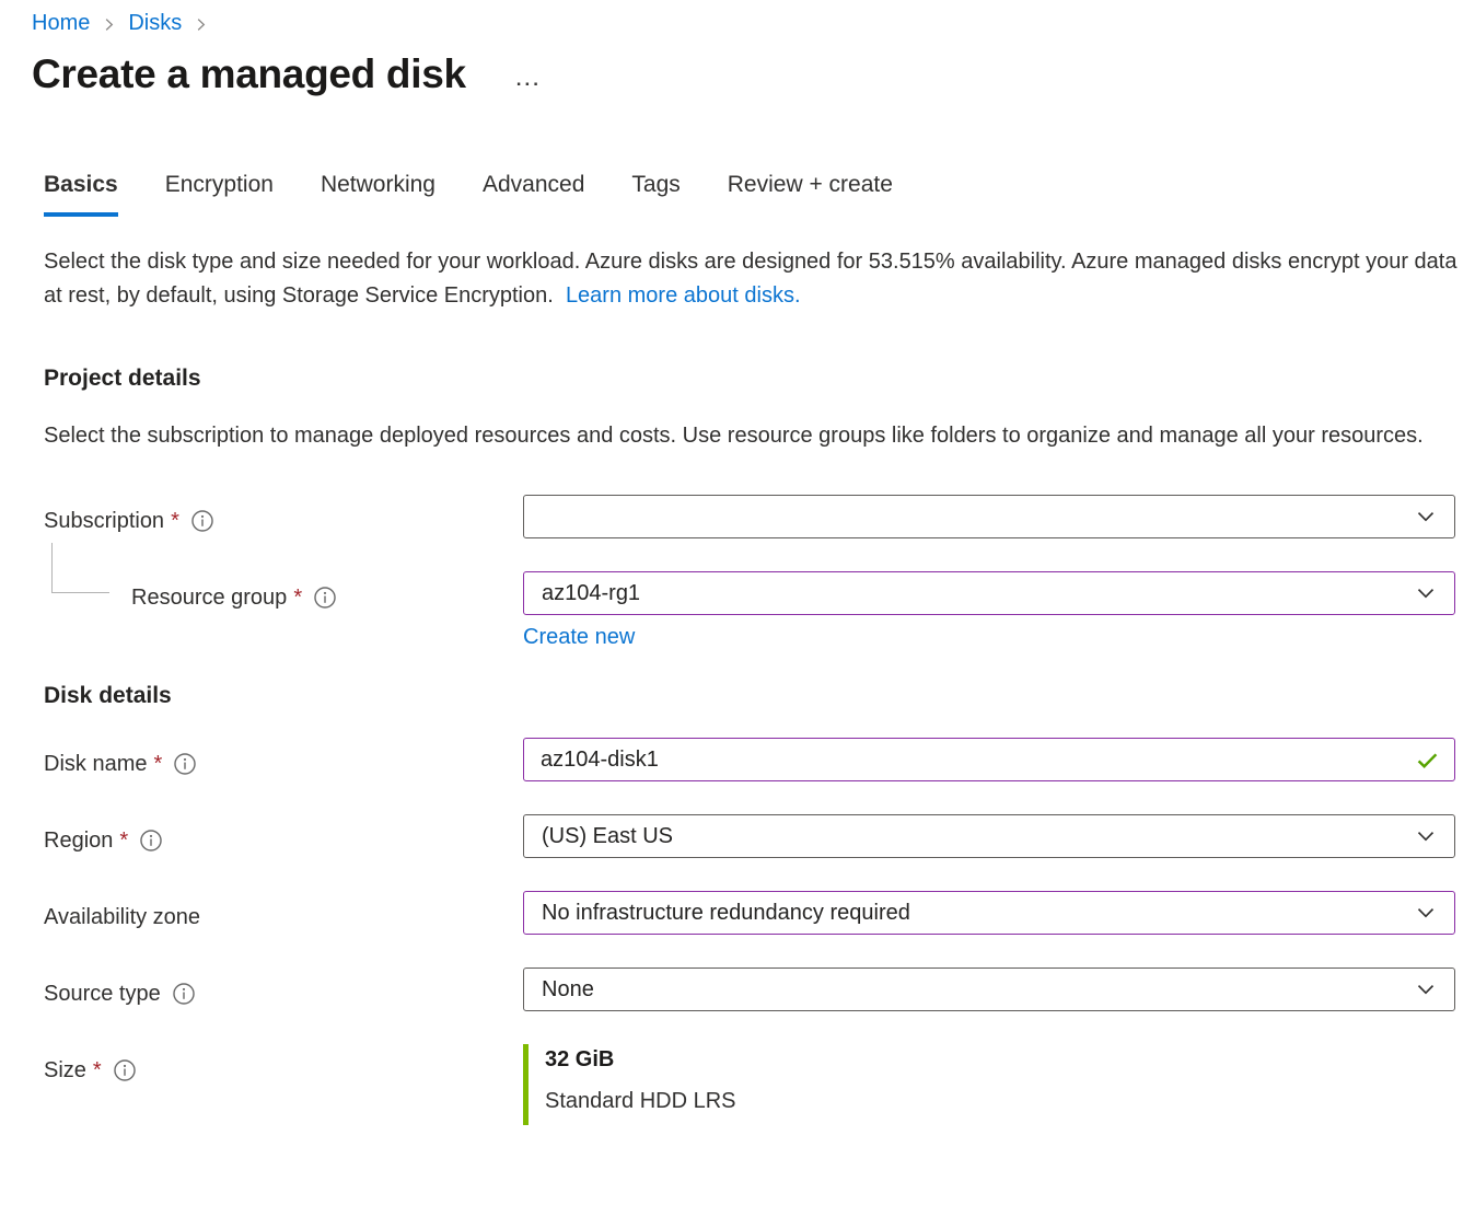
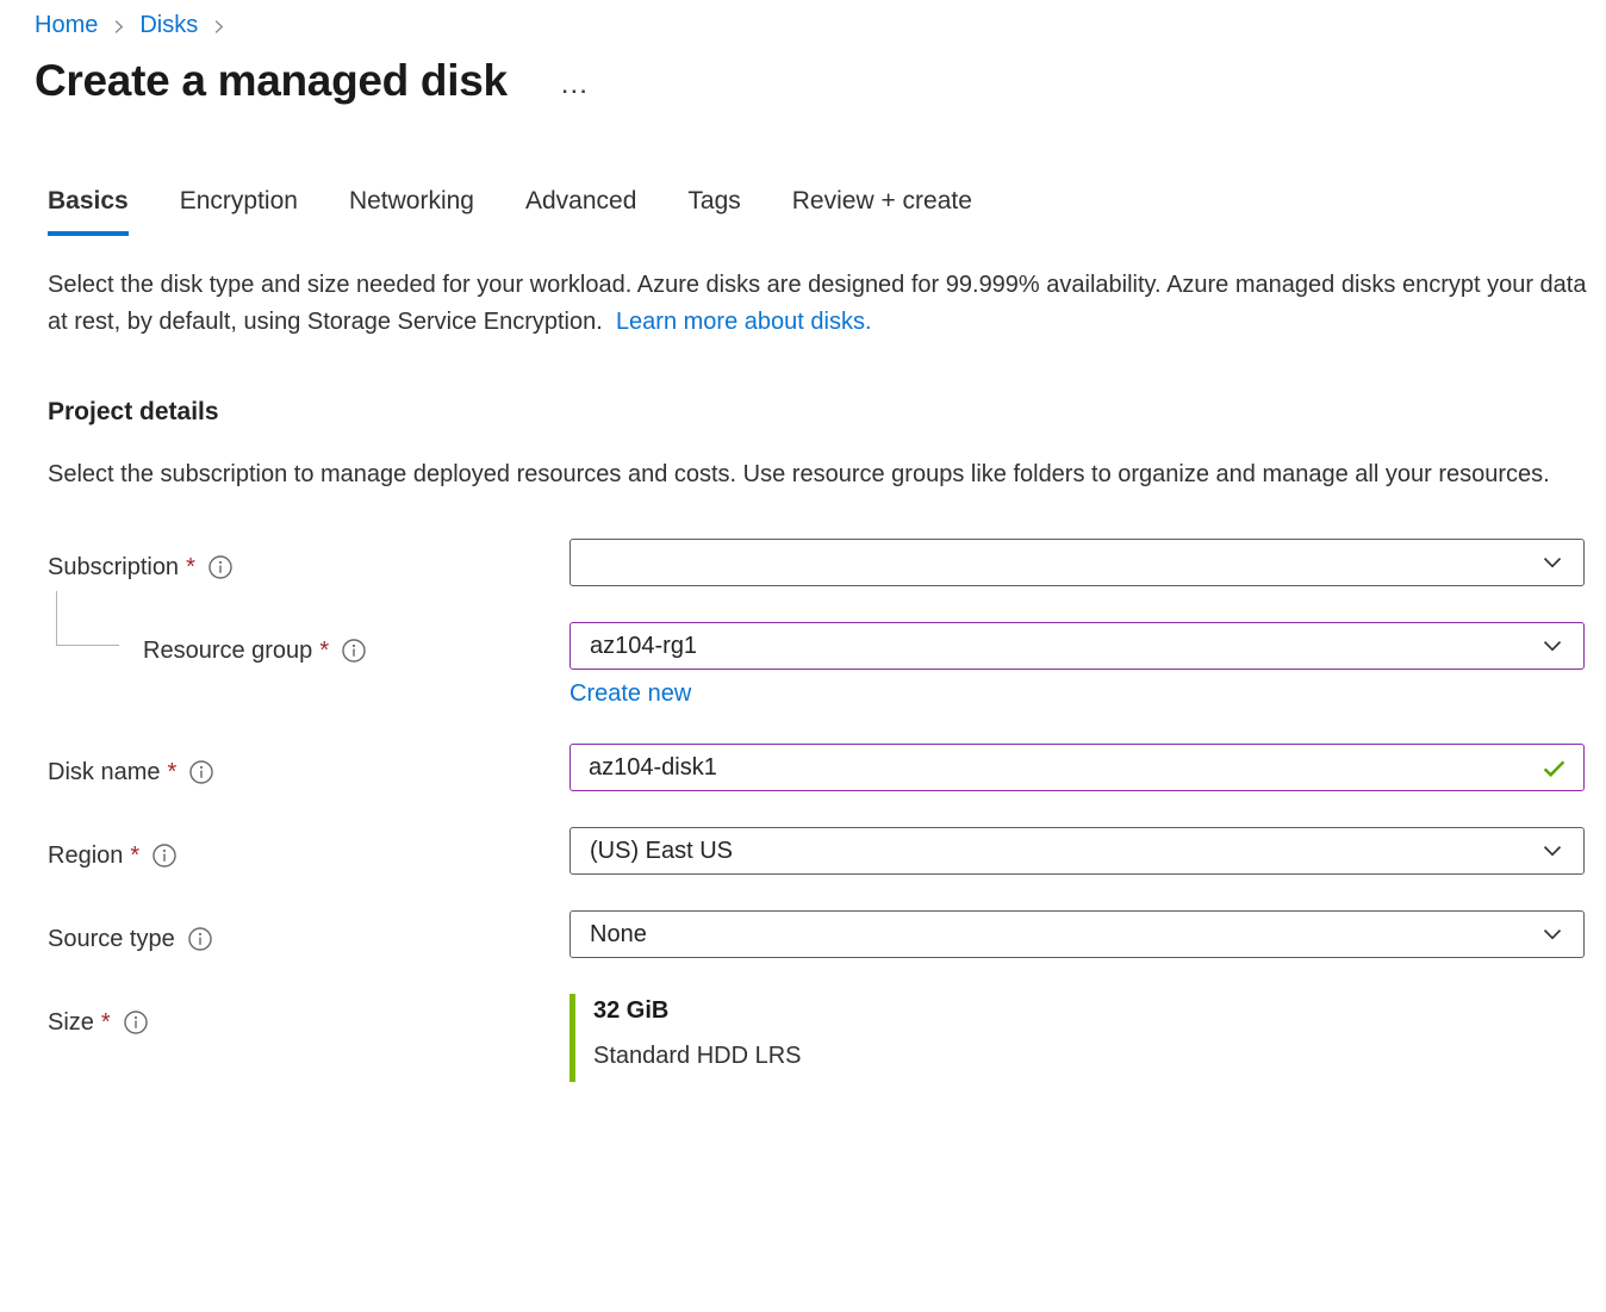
  Home
  Disks
  Create a managed disk
  ...
  Basics
  Encryption
  Networking
  Advanced
  Tags
  Review + create
- Select the disk type and size needed for your workload. Azure disks are designed for 53.515% availability. Azure managed disks encrypt your data at rest, by default, using Storage Service Encryption. Learn more about disks.
+ Select the disk type and size needed for your workload. Azure disks are designed for 99.999% availability. Azure managed disks encrypt your data at rest, by default, using Storage Service Encryption. Learn more about disks.
  Project details
  Select the subscription to manage deployed resources and costs. Use resource groups like folders to organize and manage all your resources.
  Subscription
  *
  Resource group
  *
  az104-rg1
  Create new
- Disk details
  Disk name
  *
  az104-disk1
  Region
  *
  (US) East US
- Availability zone
- No infrastructure redundancy required
  Source type
  None
  Size
  *
  32 GiB
  Standard HDD LRS
